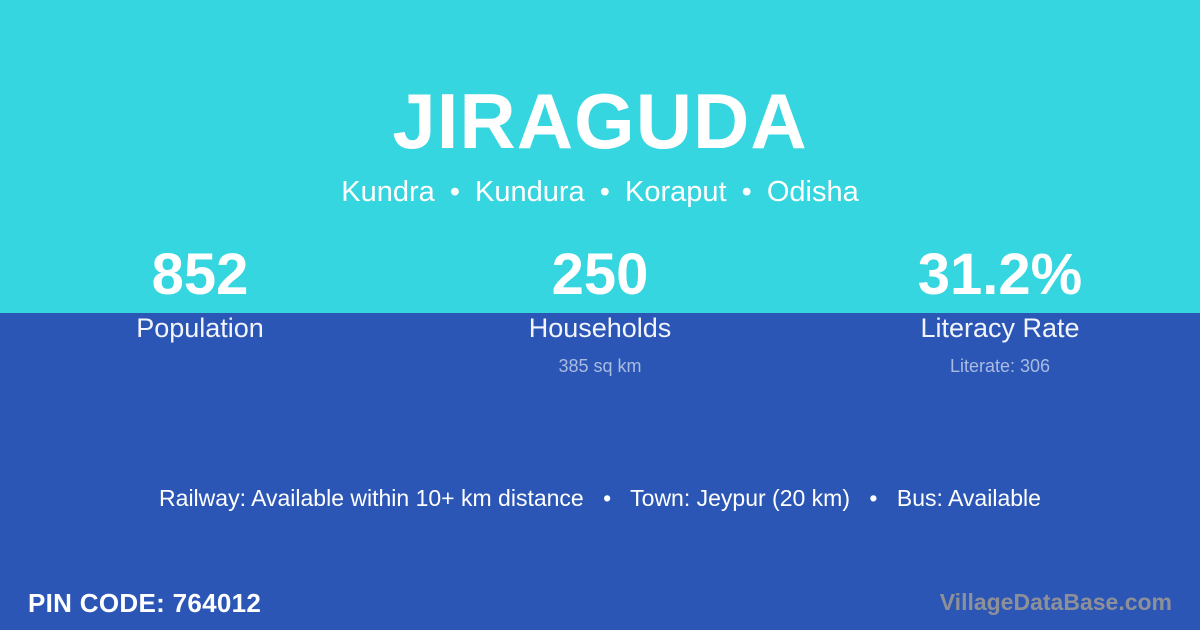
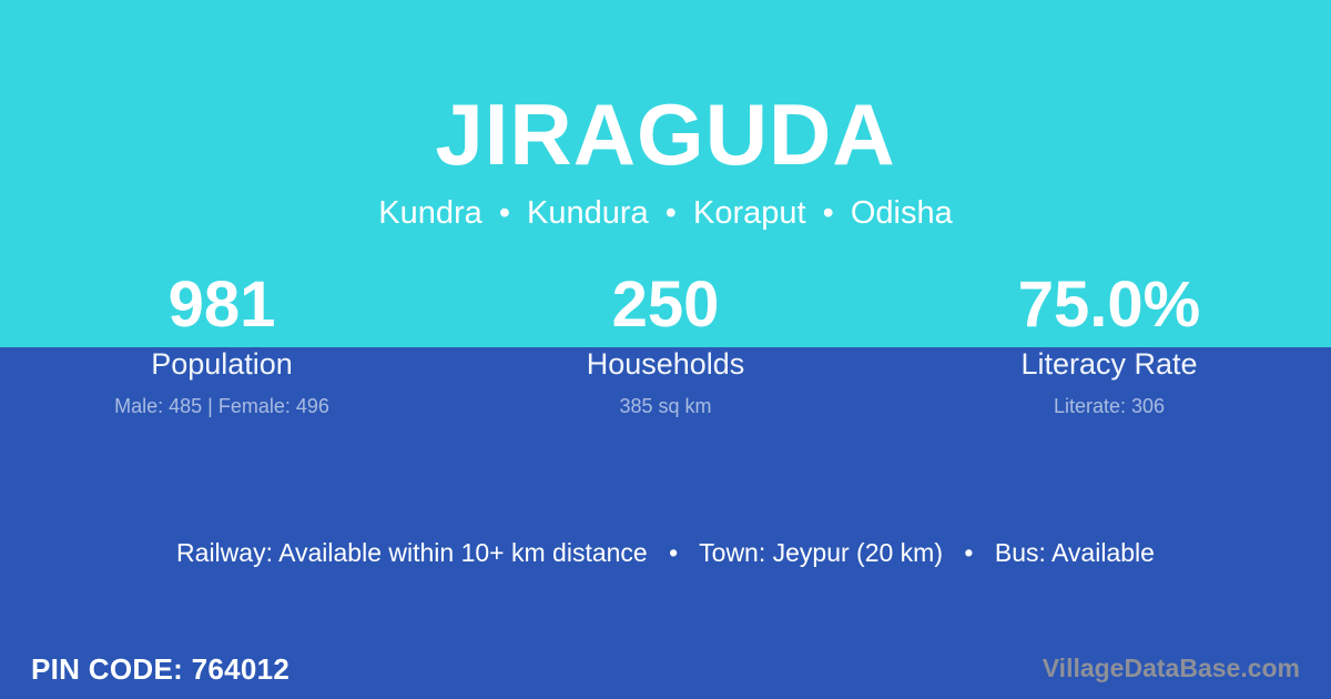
  JIRAGUDA
  Kundra • Kundura • Koraput • Odisha
- 852
+ 981
  Population
+ Male: 485 | Female: 496
  250
  Households
  385 sq km
- 31.2%
+ 75.0%
  Literacy Rate
  Literate: 306
  Railway: Available within 10+ km distance • Town: Jeypur (20 km) • Bus: Available
  PIN CODE: 764012
  VillageDataBase.com
